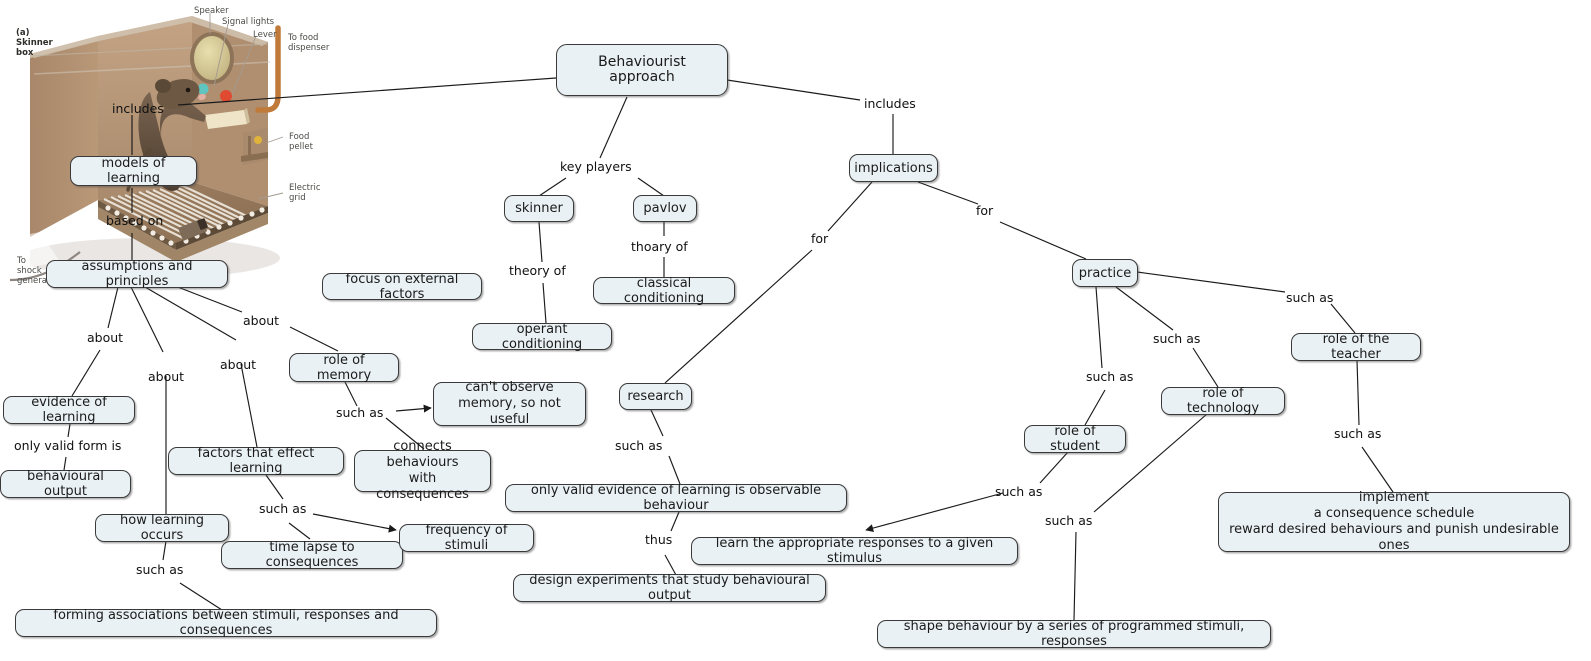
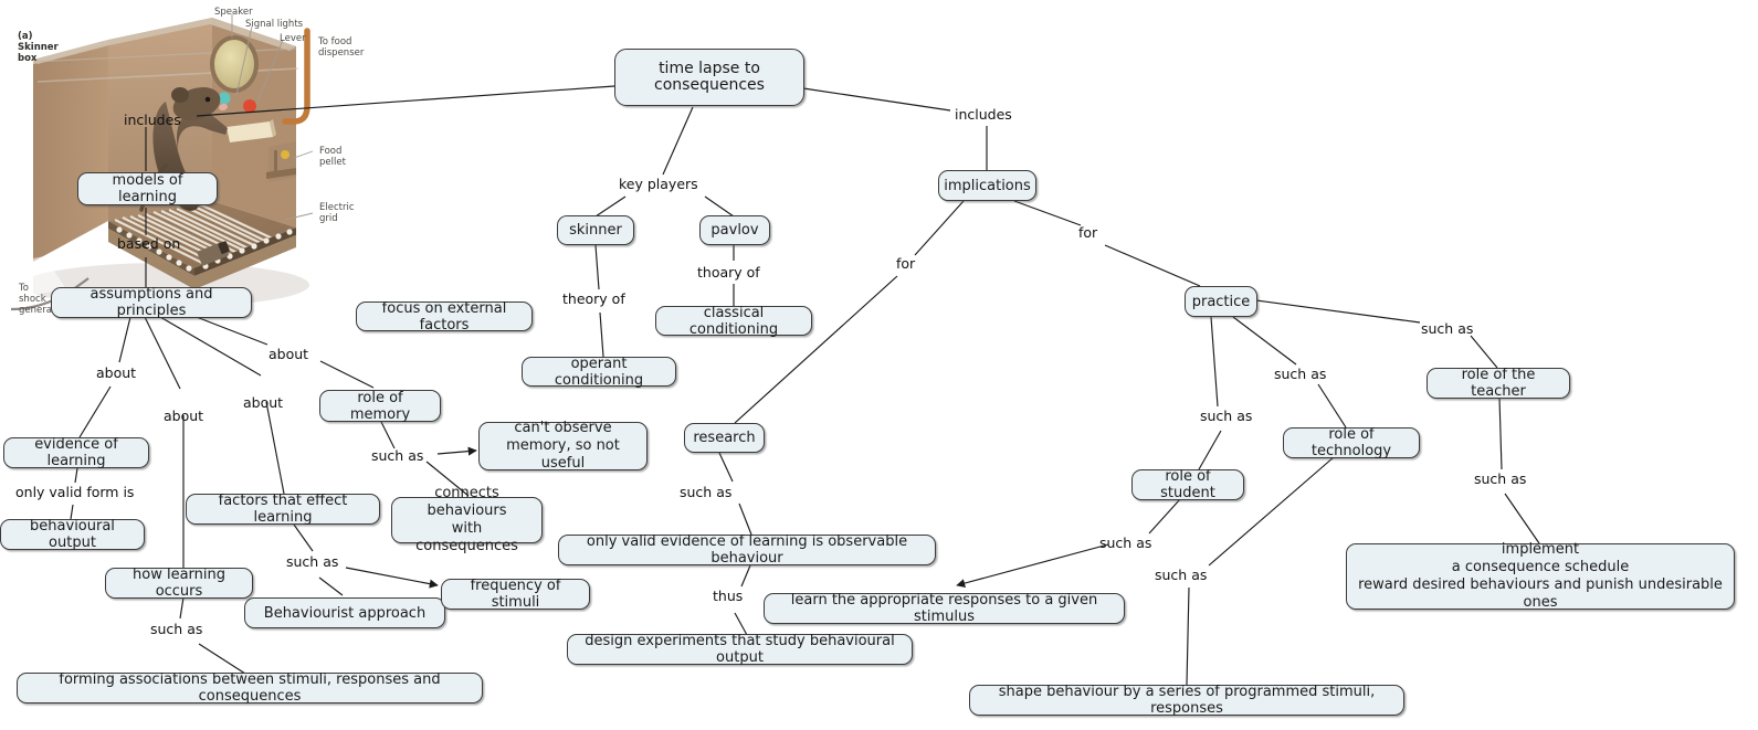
  (a)
  Skinner
  box
  Speaker
  Signal lights
  Lever
  To food
  dispenser
  Food
  pellet
  Electric
  grid
  To
  shock
- Behaviourist approach
+ time lapse to consequences
  models of learning
  assumptions and principles
  skinner
  pavlov
  classical conditioning
  operant conditioning
  focus on external factors
  implications
  practice
  research
  role of memory
  can't observe
  memory, so not useful
  connects behaviours
  with consequences
  evidence of learning
  behavioural output
  factors that effect learning
  how learning occurs
- time lapse to consequences
+ Behaviourist approach
  frequency of stimuli
  forming associations between stimuli, responses and consequences
  only valid evidence of learning is observable behaviour
  design experiments that study behavioural output
  learn the appropriate responses to a given stimulus
  role of student
  role of technology
  role of the teacher
  shape behaviour by a series of programmed stimuli, responses
  implement
  a consequence schedule
  reward desired behaviours and punish undesirable ones
  includes
  based on
  key players
  theory of
  thoary of
  includes
  for
  for
  about
  about
  about
  about
  only valid form is
  such as
  such as
  such as
  such as
  thus
  such as
  such as
  such as
  such as
  such as
  such as
